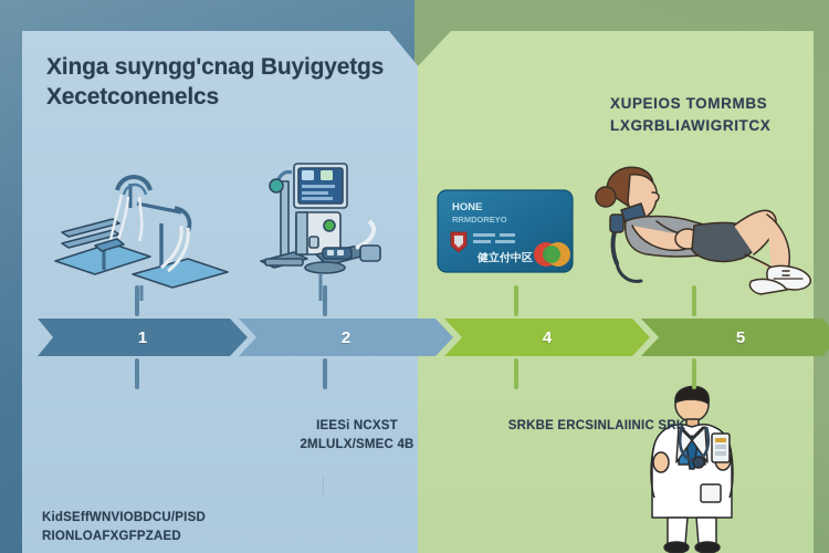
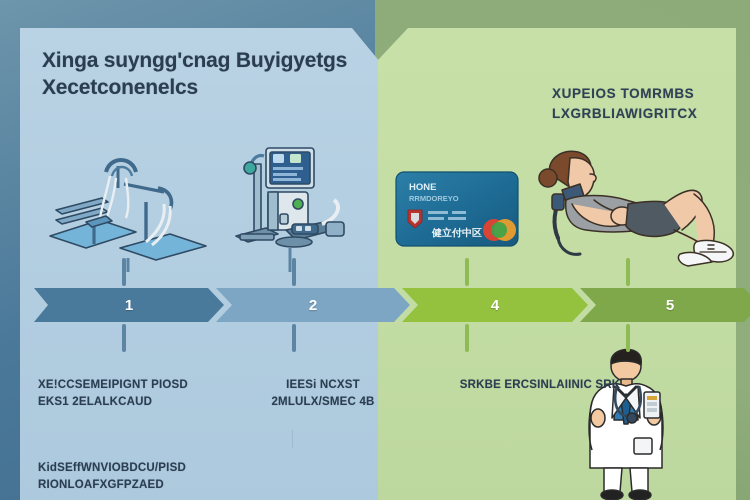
  Xinga suyngg'cnag Buyigyetgs Xecetconenelcs
  XUPEIOS TOMRMBS LXGRBLIAWIGRITCX
  HONE
  RRMDOREYO
  健立付中区
  1
  2
  4
  5
+ XE!CCSEMEIPIGNT PIOSD EKS1 2ELALKCAUD
  IEESi NCXST 2MLULX/SMEC 4B
  SRKBE ERCSINLAIINIC SRK
  KidSEffWNVIOBDCU/PISD RIONLOAFXGFPZAED
